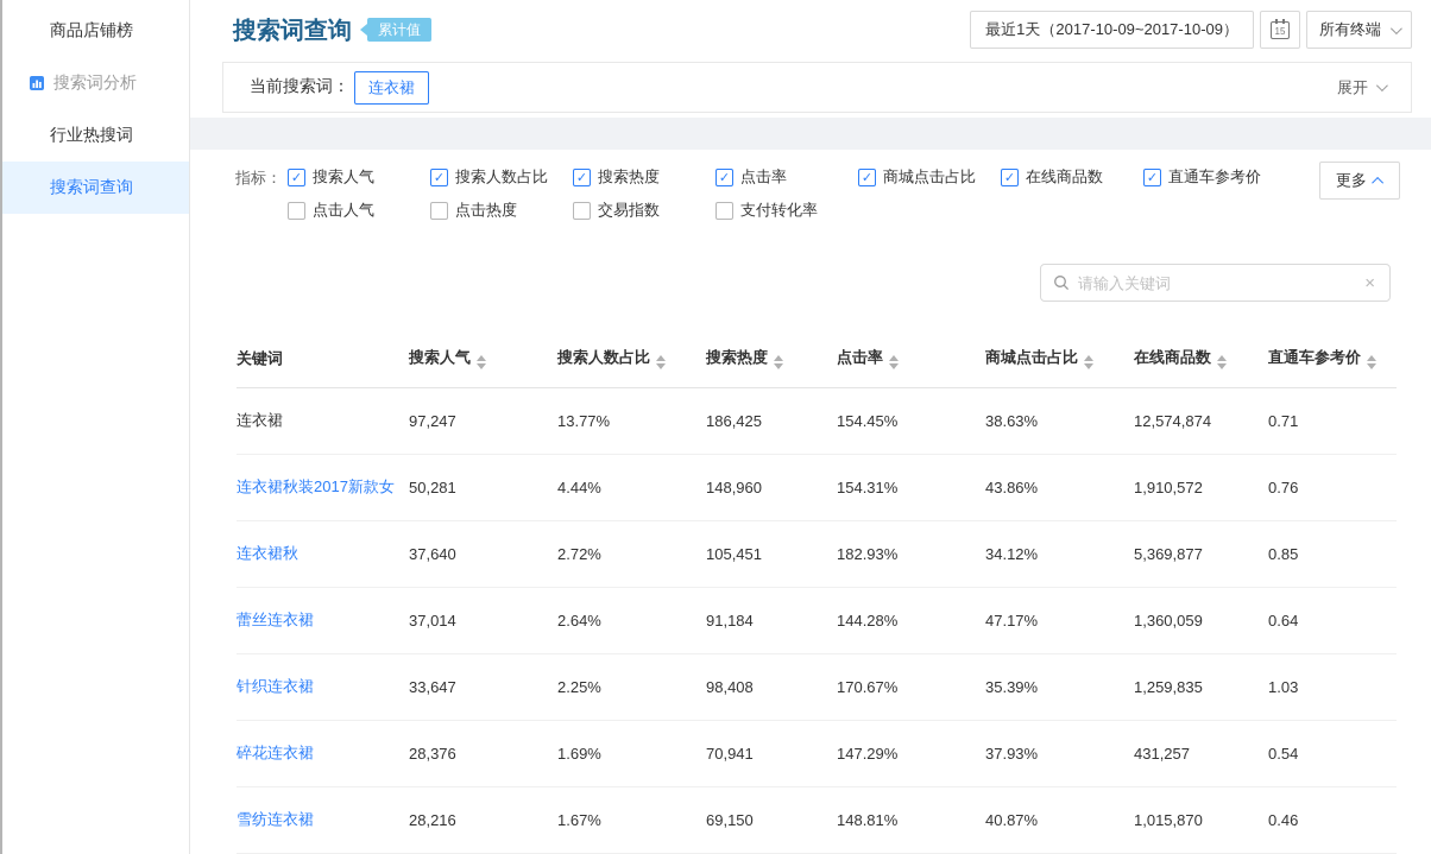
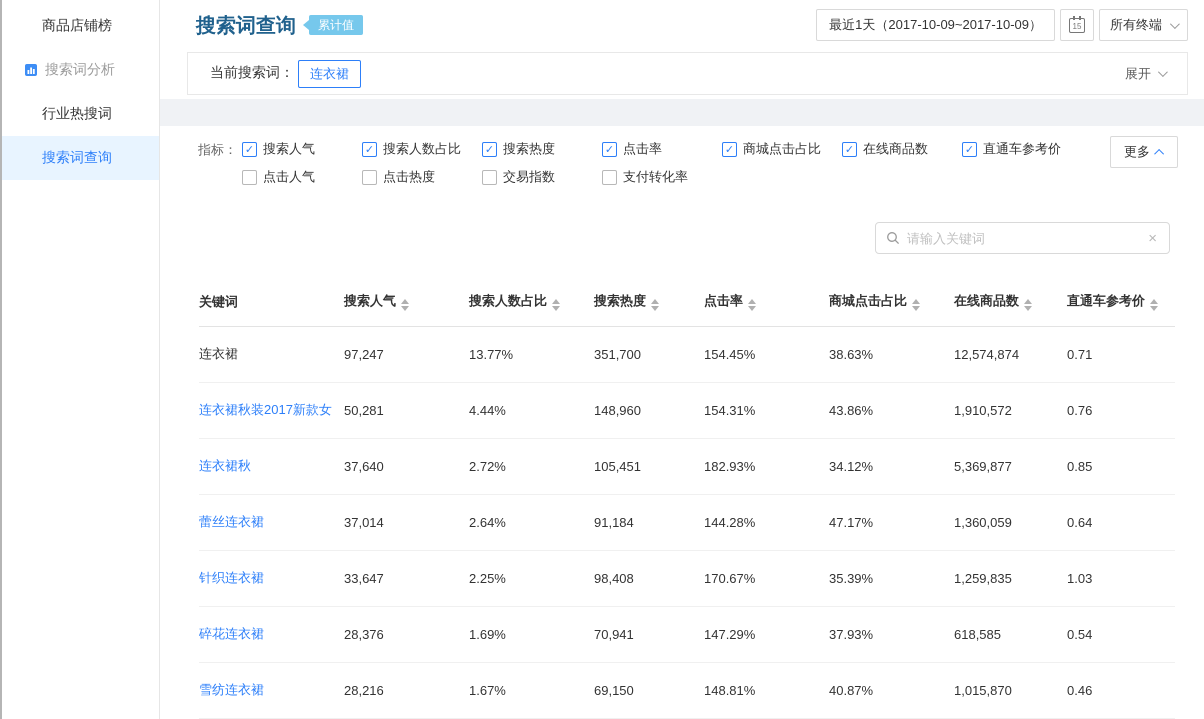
  商品店铺榜
  搜索词分析
  行业热搜词
  搜索词查询
  搜索词查询
  累计值
  最近1天（2017-10-09~2017-10-09）
  15
  所有终端
  当前搜索词：
  连衣裙
  展开
  指标：
  搜索人气
  搜索人数占比
  搜索热度
  点击率
  商城点击占比
  在线商品数
  直通车参考价
  点击人气
  点击热度
  交易指数
  支付转化率
  更多
  请输入关键词
  ×
  关键词	搜索人气	搜索人数占比	搜索热度	点击率	商城点击占比	在线商品数	直通车参考价
- 连衣裙	97,247	13.77%	186,425	154.45%	38.63%	12,574,874	0.71
+ 连衣裙	97,247	13.77%	351,700	154.45%	38.63%	12,574,874	0.71
  连衣裙秋装2017新款女	50,281	4.44%	148,960	154.31%	43.86%	1,910,572	0.76
  连衣裙秋	37,640	2.72%	105,451	182.93%	34.12%	5,369,877	0.85
  蕾丝连衣裙	37,014	2.64%	91,184	144.28%	47.17%	1,360,059	0.64
  针织连衣裙	33,647	2.25%	98,408	170.67%	35.39%	1,259,835	1.03
- 碎花连衣裙	28,376	1.69%	70,941	147.29%	37.93%	431,257	0.54
+ 碎花连衣裙	28,376	1.69%	70,941	147.29%	37.93%	618,585	0.54
  雪纺连衣裙	28,216	1.67%	69,150	148.81%	40.87%	1,015,870	0.46
